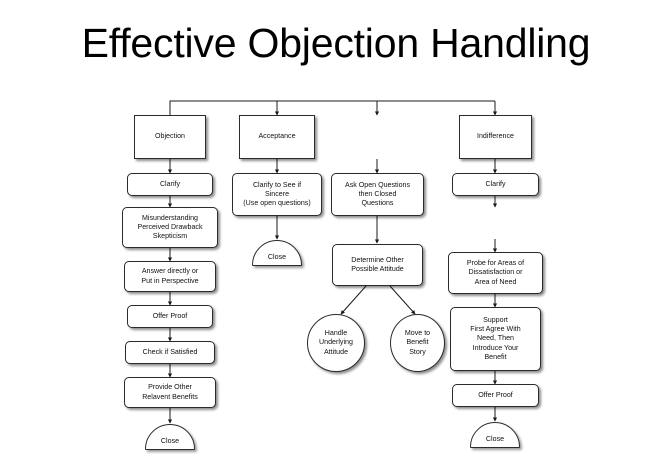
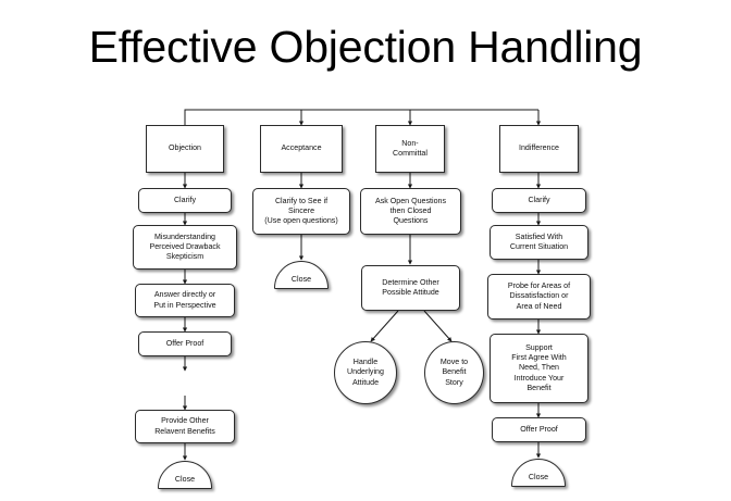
  Effective Objection Handling
  Objection
  Clarify
  Misunderstanding
  Perceived Drawback
  Skepticism
  Answer directly or
  Put in Perspective
  Offer Proof
- Check if Satisfied
  Provide Other
  Relavent Benefits
  Close
  Acceptance
  Clarify to See if
  Sincere
  (Use open questions)
+ Non-
+ Committal
  Ask Open Questions
  then Closed
  Questions
  Possible Attitude
  Handle
  Underlying
  Attitude
  Move to
  Benefit
  Story
  Indifference
  Clarify
+ Satisfied With
+ Current Situation
  Probe for Areas of
  Dissatisfaction or
  Area of Need
  Support
  First Agree With
  Need, Then
  Introduce Your
  Benefit
  Offer Proof
  Close
